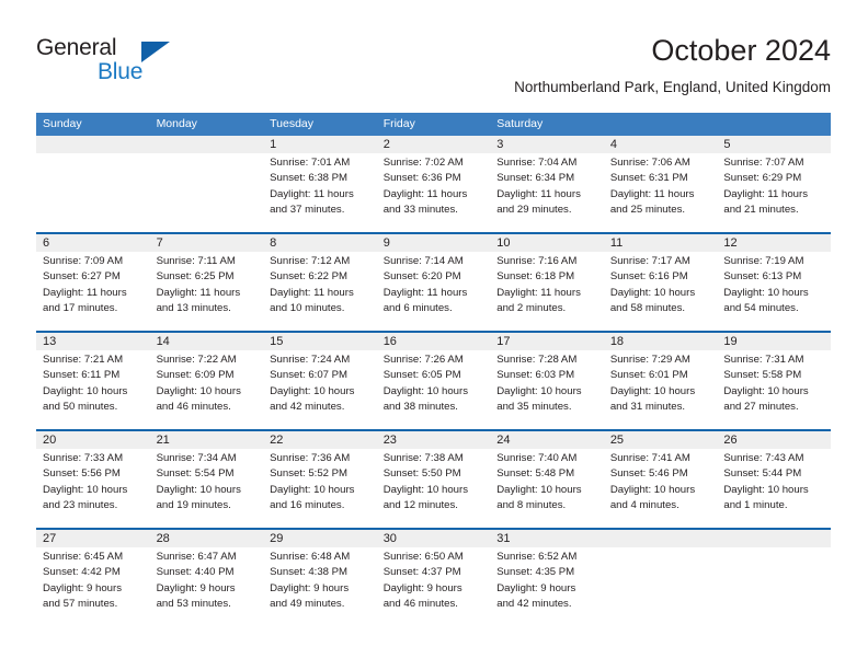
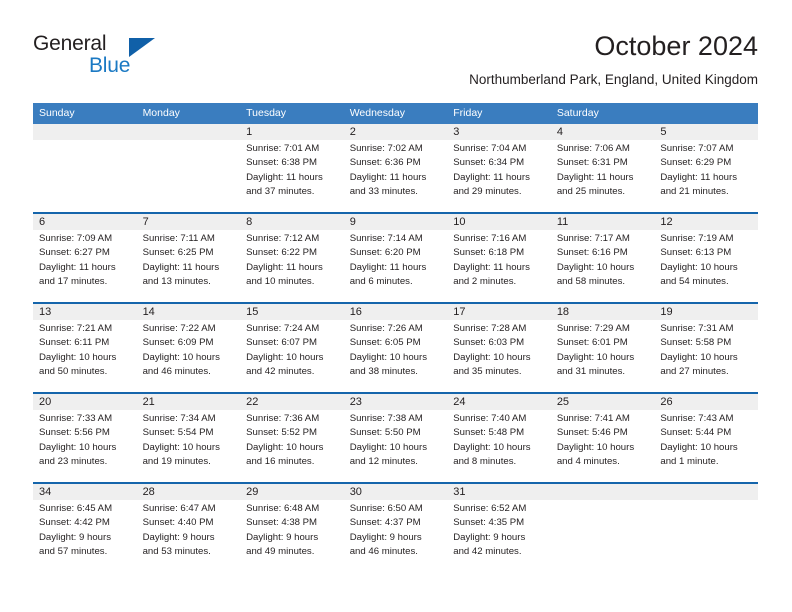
  General
  Blue
  October 2024
  Northumberland Park, England, United Kingdom
  Sunday
  Monday
  Tuesday
+ Wednesday
  Friday
  Saturday
  1
  2
  3
  4
  5
  Sunrise: 7:01 AM
  Sunset: 6:38 PM
  Daylight: 11 hours
  and 37 minutes.
  Sunrise: 7:02 AM
  Sunset: 6:36 PM
  Daylight: 11 hours
  and 33 minutes.
  Sunrise: 7:04 AM
  Sunset: 6:34 PM
  Daylight: 11 hours
  and 29 minutes.
  Sunrise: 7:06 AM
  Sunset: 6:31 PM
  Daylight: 11 hours
  and 25 minutes.
  Sunrise: 7:07 AM
  Sunset: 6:29 PM
  Daylight: 11 hours
  and 21 minutes.
  6
  7
  8
  9
  10
  11
  12
  Sunrise: 7:09 AM
  Sunset: 6:27 PM
  Daylight: 11 hours
  and 17 minutes.
  Sunrise: 7:11 AM
  Sunset: 6:25 PM
  Daylight: 11 hours
  and 13 minutes.
  Sunrise: 7:12 AM
  Sunset: 6:22 PM
  Daylight: 11 hours
  and 10 minutes.
  Sunrise: 7:14 AM
  Sunset: 6:20 PM
  Daylight: 11 hours
  and 6 minutes.
  Sunrise: 7:16 AM
  Sunset: 6:18 PM
  Daylight: 11 hours
  and 2 minutes.
  Sunrise: 7:17 AM
  Sunset: 6:16 PM
  Daylight: 10 hours
  and 58 minutes.
  Sunrise: 7:19 AM
  Sunset: 6:13 PM
  Daylight: 10 hours
  and 54 minutes.
  13
  14
  15
  16
  17
  18
  19
  Sunrise: 7:21 AM
  Sunset: 6:11 PM
  Daylight: 10 hours
  and 50 minutes.
  Sunrise: 7:22 AM
  Sunset: 6:09 PM
  Daylight: 10 hours
  and 46 minutes.
  Sunrise: 7:24 AM
  Sunset: 6:07 PM
  Daylight: 10 hours
  and 42 minutes.
  Sunrise: 7:26 AM
  Sunset: 6:05 PM
  Daylight: 10 hours
  and 38 minutes.
  Sunrise: 7:28 AM
  Sunset: 6:03 PM
  Daylight: 10 hours
  and 35 minutes.
  Sunrise: 7:29 AM
  Sunset: 6:01 PM
  Daylight: 10 hours
  and 31 minutes.
  Sunrise: 7:31 AM
  Sunset: 5:58 PM
  Daylight: 10 hours
  and 27 minutes.
  20
  21
  22
  23
  24
  25
  26
  Sunrise: 7:33 AM
  Sunset: 5:56 PM
  Daylight: 10 hours
  and 23 minutes.
  Sunrise: 7:34 AM
  Sunset: 5:54 PM
  Daylight: 10 hours
  and 19 minutes.
  Sunrise: 7:36 AM
  Sunset: 5:52 PM
  Daylight: 10 hours
  and 16 minutes.
  Sunrise: 7:38 AM
  Sunset: 5:50 PM
  Daylight: 10 hours
  and 12 minutes.
  Sunrise: 7:40 AM
  Sunset: 5:48 PM
  Daylight: 10 hours
  and 8 minutes.
  Sunrise: 7:41 AM
  Sunset: 5:46 PM
  Daylight: 10 hours
  and 4 minutes.
  Sunrise: 7:43 AM
  Sunset: 5:44 PM
  Daylight: 10 hours
  and 1 minute.
- 27
+ 34
  28
  29
  30
  31
  Sunrise: 6:45 AM
  Sunset: 4:42 PM
  Daylight: 9 hours
  and 57 minutes.
  Sunrise: 6:47 AM
  Sunset: 4:40 PM
  Daylight: 9 hours
  and 53 minutes.
  Sunrise: 6:48 AM
  Sunset: 4:38 PM
  Daylight: 9 hours
  and 49 minutes.
  Sunrise: 6:50 AM
  Sunset: 4:37 PM
  Daylight: 9 hours
  and 46 minutes.
  Sunrise: 6:52 AM
  Sunset: 4:35 PM
  Daylight: 9 hours
  and 42 minutes.
